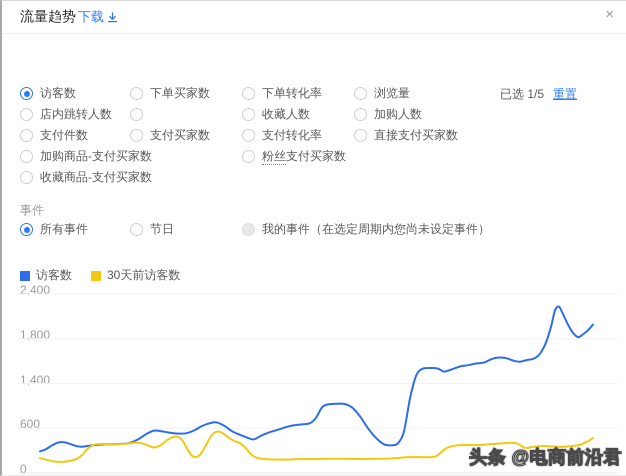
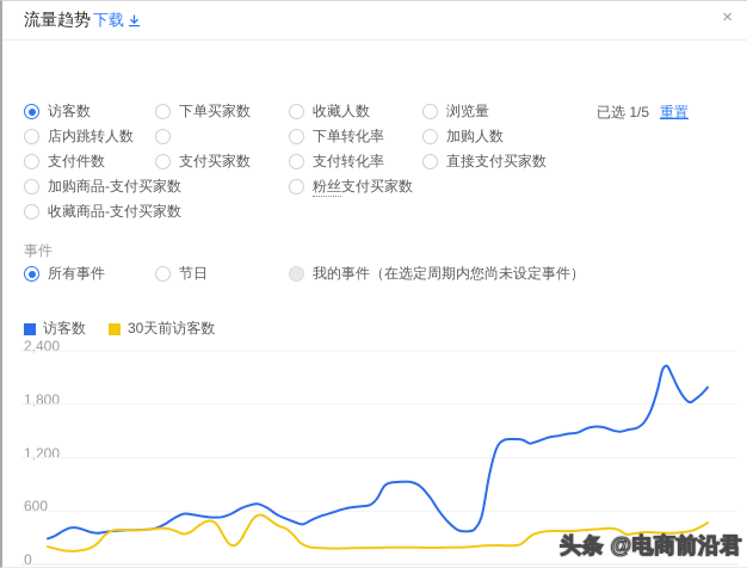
  流量趋势
  下载
  ×
  访客数
  下单买家数
- 下单转化率
+ 收藏人数
  浏览量
  店内跳转人数
- 收藏人数
+ 下单转化率
  加购人数
  支付件数
  支付买家数
  支付转化率
  直接支付买家数
  加购商品-支付买家数
  粉丝支付买家数
  收藏商品-支付买家数
  已选 1/5
  重置
  事件
  所有事件
  节日
  我的事件（在选定周期内您尚未设定事件）
  访客数
  30天前访客数
  2,400
  1,800
- 1,400
+ 1,200
  600
  0
  头条 @电商前沿君
